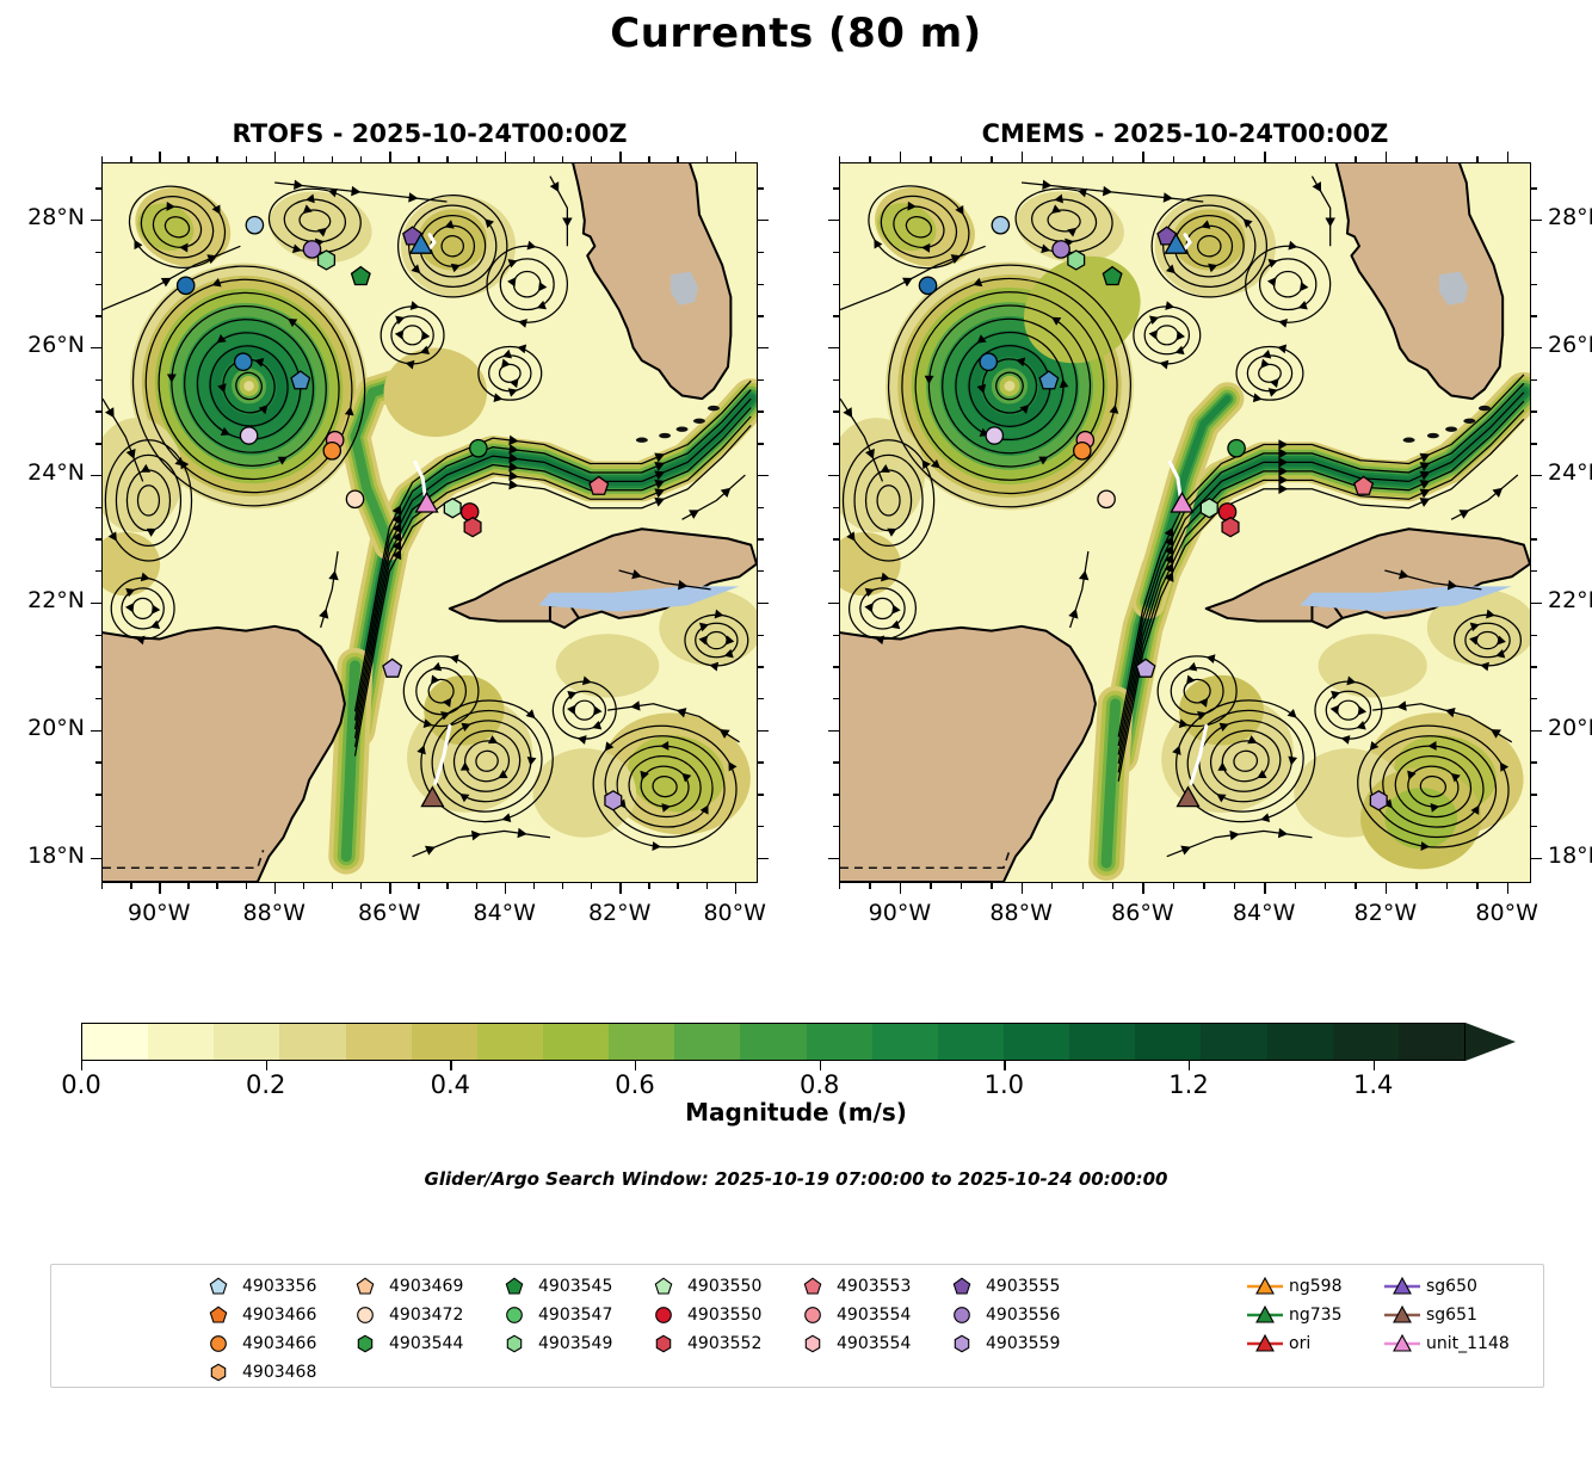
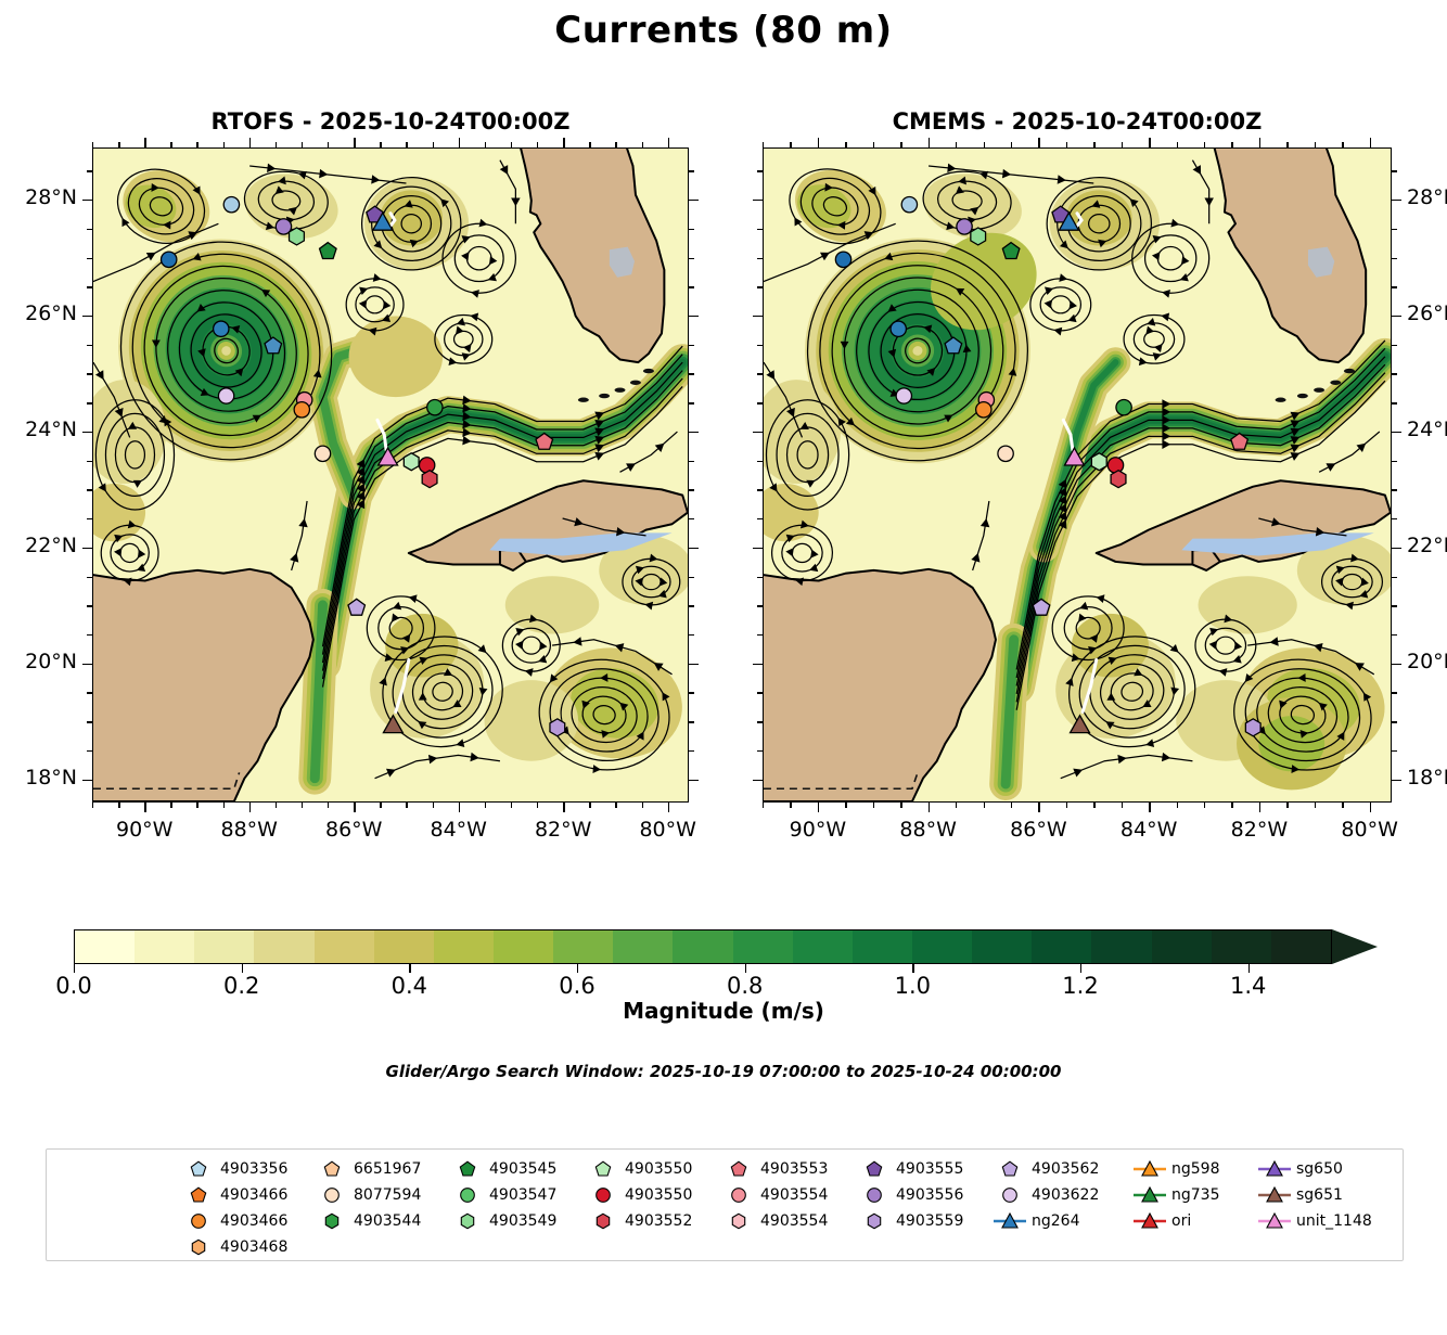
  Currents (80 m)
  RTOFS - 2025-10-24T00:00Z
  CMEMS - 2025-10-24T00:00Z
  90°W
  88°W
  86°W
  84°W
  82°W
  80°W
  28°N
  26°N
  24°N
  22°N
  20°N
  18°N
  90°W
  88°W
  86°W
  84°W
  82°W
  80°W
  28°
  26°
  24°
  22°
  20°
  18°
  0.0
  0.2
  0.4
  0.6
  0.8
  1.0
  1.2
  1.4
  Magnitude (m/s)
  Glider/Argo Search Window: 2025-10-19 07:00:00 to 2025-10-24 00:00:00
  4903356
  4903466
  4903466
  4903468
- 4903469
+ 6651967
- 4903472
+ 8077594
  4903544
  4903545
  4903547
  4903549
  4903550
  4903550
  4903552
  4903553
  4903554
  4903554
  4903555
  4903556
  4903559
+ 4903562
+ 4903622
+ ng264
  ng598
  ng735
  ori
  sg650
  sg651
  unit_1148
